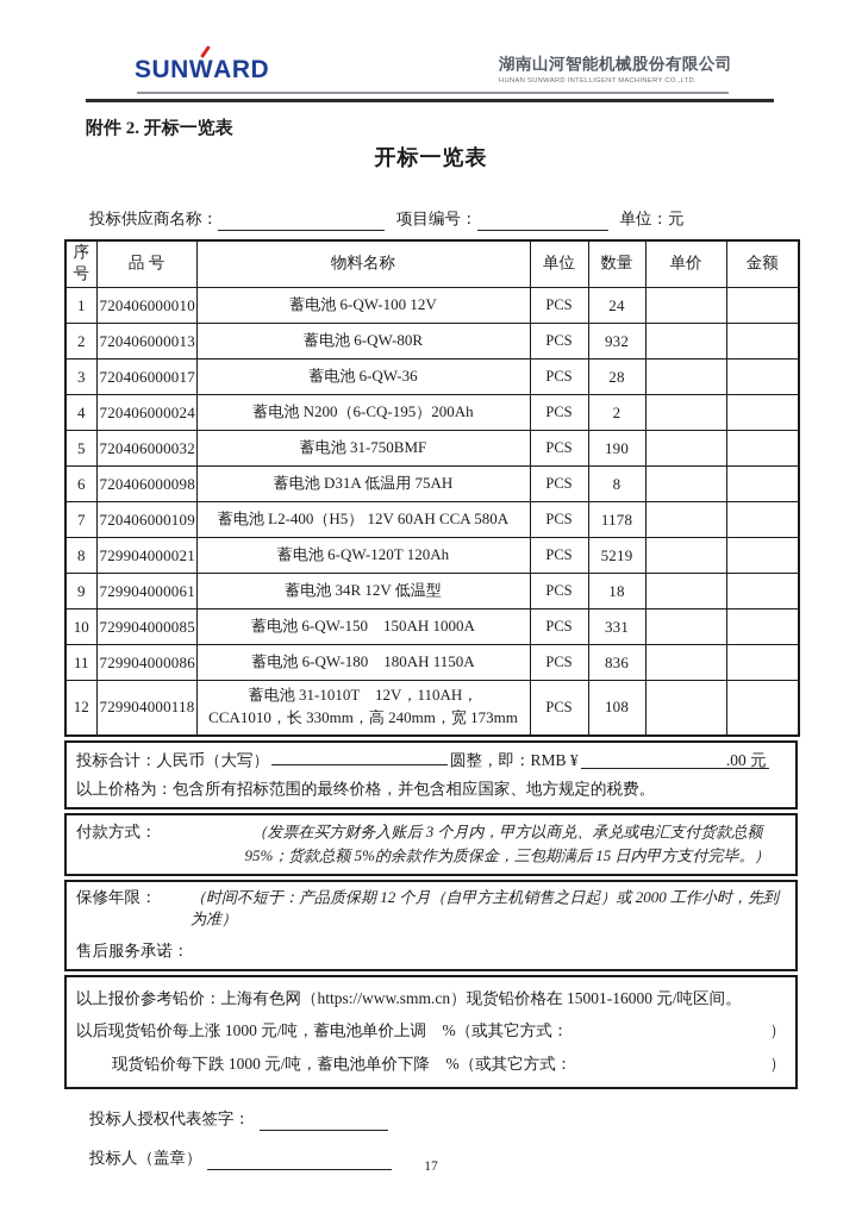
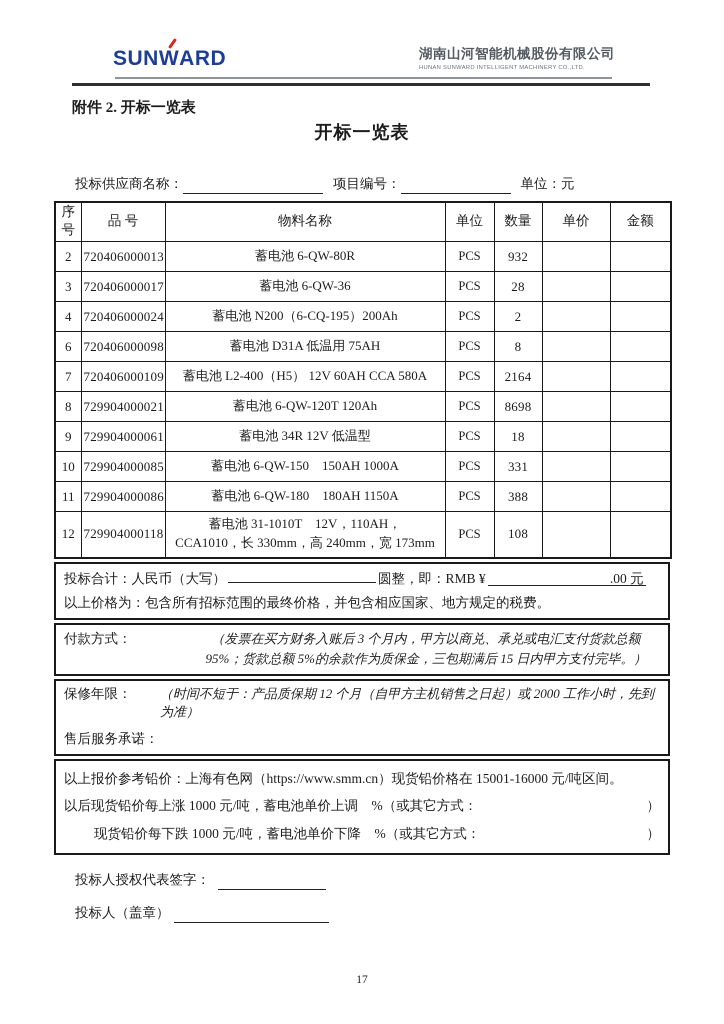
  SUNWARD
  湖南山河智能机械股份有限公司
  附件 2. 开标一览表
  开标一览表
  投标供应商名称：
  项目编号：
  单位：元
  序号	品 号	物料名称	单位	数量	单价	金额
- 1	720406000010	蓄电池 6-QW-100 12V	PCS	24
  2	720406000013	蓄电池 6-QW-80R	PCS	932
  3	720406000017	蓄电池 6-QW-36	PCS	28
  4	720406000024	蓄电池 N200（6-CQ-195）200Ah	PCS	2
- 5	720406000032	蓄电池 31-750BMF	PCS	190
  6	720406000098	蓄电池 D31A 低温用 75AH	PCS	8
- 7	720406000109	蓄电池 L2-400（H5） 12V 60AH CCA 580A	PCS	1178
+ 7	720406000109	蓄电池 L2-400（H5） 12V 60AH CCA 580A	PCS	2164
- 8	729904000021	蓄电池 6-QW-120T 120Ah	PCS	5219
+ 8	729904000021	蓄电池 6-QW-120T 120Ah	PCS	8698
  9	729904000061	蓄电池 34R 12V 低温型	PCS	18
  10	729904000085	蓄电池 6-QW-150 150AH 1000A	PCS	331
- 11	729904000086	蓄电池 6-QW-180 180AH 1150A	PCS	836
+ 11	729904000086	蓄电池 6-QW-180 180AH 1150A	PCS	388
  12	729904000118	蓄电池 31-1010T 12V，110AH， CCA1010，长 330mm，高 240mm，宽 173mm	PCS	108
  投标合计：人民币（大写）
  圆整，即：RMB ¥
  .00 元
  以上价格为：包含所有招标范围的最终价格，并包含相应国家、地方规定的税费。
  付款方式：
  （发票在买方财务入账后 3 个月内，甲方以商兑、承兑或电汇支付货款总额 95%；货款总额 5%的余款作为质保金，三包期满后 15 日内甲方支付完毕。）
  保修年限：
  （时间不短于：产品质保期 12 个月（自甲方主机销售之日起）或 2000 工作小时，先到为准）
  售后服务承诺：
  以上报价参考铅价：上海有色网（https://www.smm.cn）现货铅价格在 15001-16000 元/吨区间。
  以后现货铅价每上涨 1000 元/吨，蓄电池单价上调 %（或其它方式：
  ）
  现货铅价每下跌 1000 元/吨，蓄电池单价下降 %（或其它方式：
  ）
  投标人授权代表签字：
  投标人（盖章）
  17
